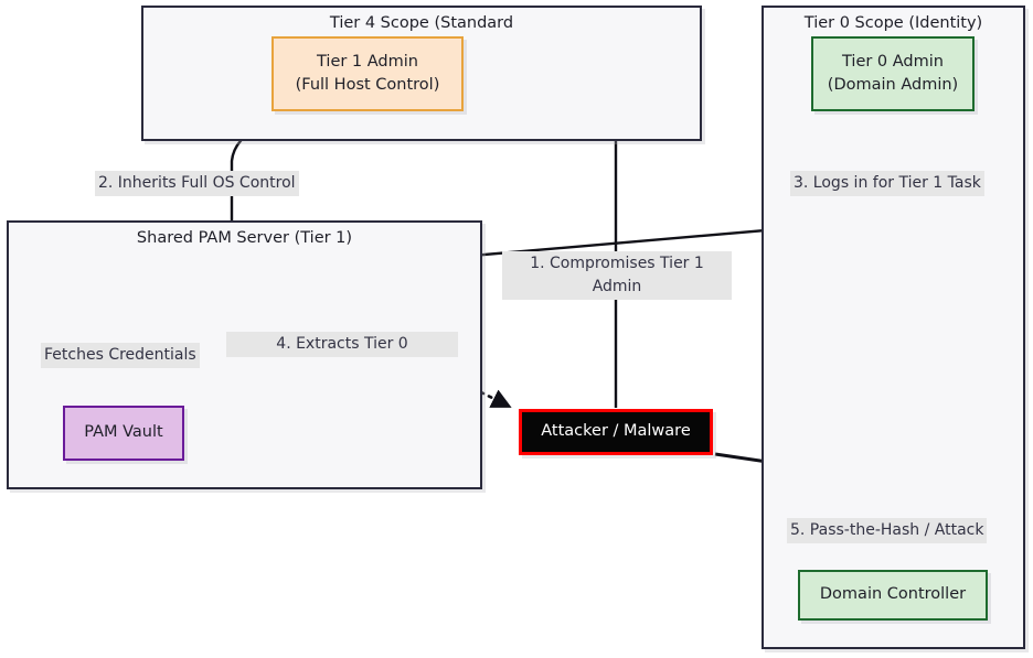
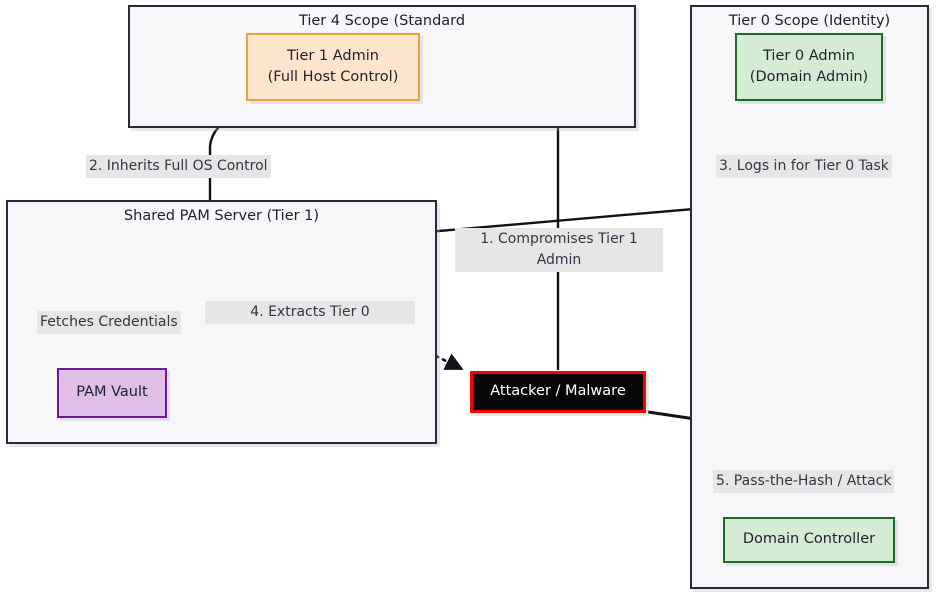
  Tier 4 Scope (Standard
  Tier 0 Scope (Identity)
  Shared PAM Server (Tier 1)
  Tier 1 Admin
  (Full Host Control)
  Tier 0 Admin
  (Domain Admin)
  PAM Vault
  Attacker / Malware
  Domain Controller
  2. Inherits Full OS Control
- 3. Logs in for Tier 1 Task
+ 3. Logs in for Tier 0 Task
  1. Compromises Tier 1
  Admin
  Fetches Credentials
  4. Extracts Tier 0
  5. Pass-the-Hash / Attack
